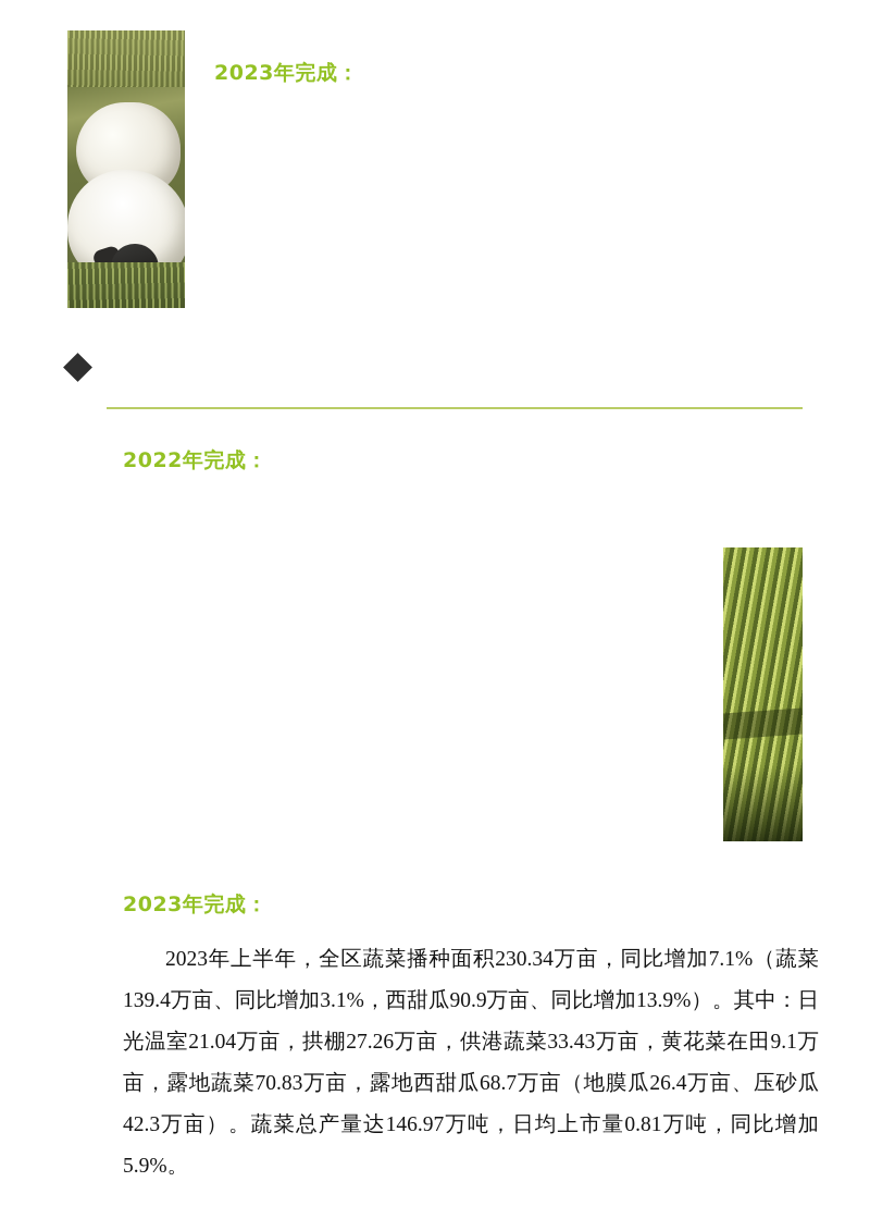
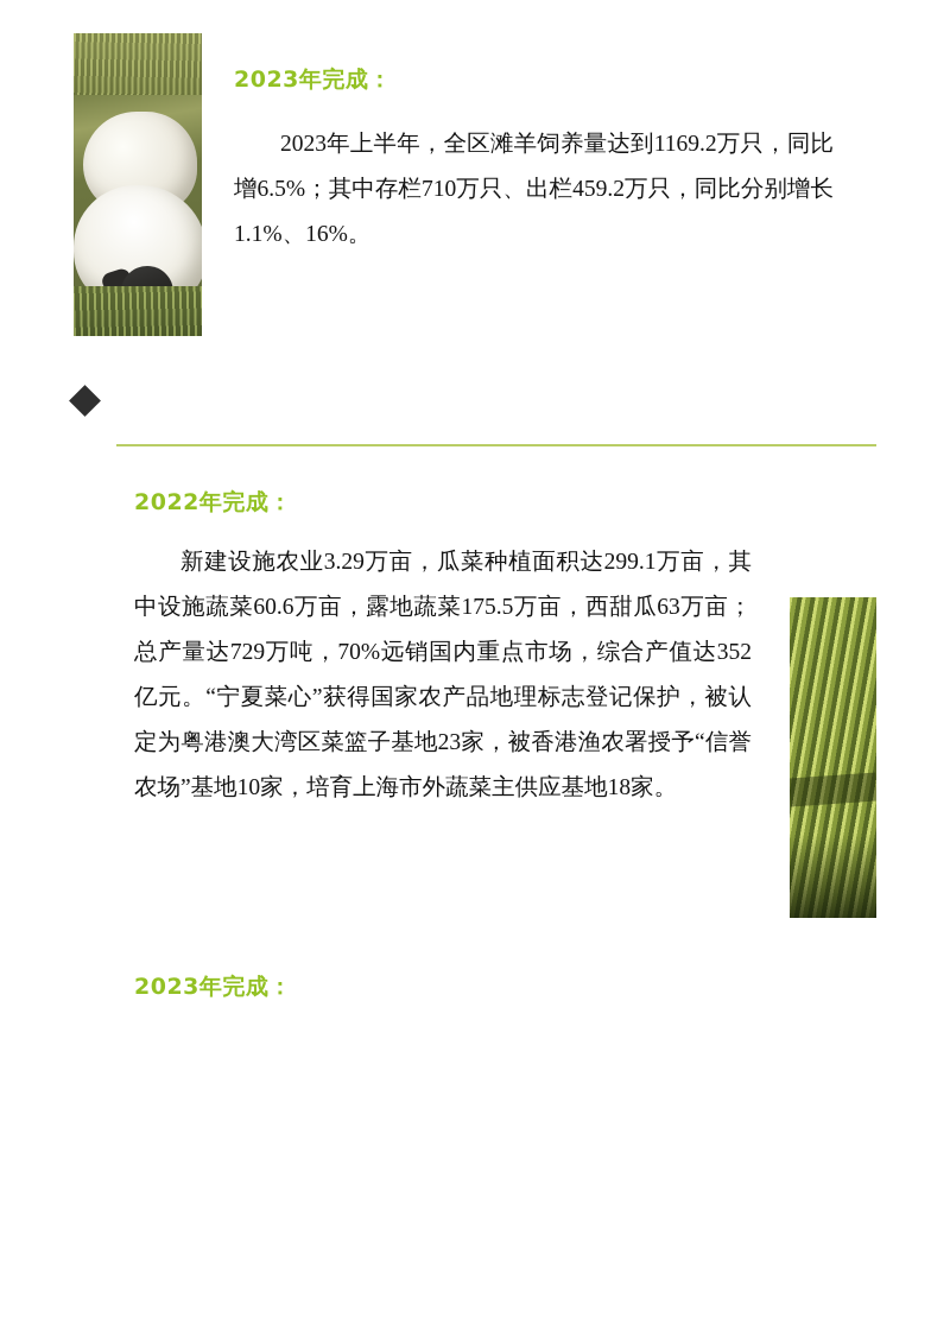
  2023年完成：
+ 2023年上半年，全区滩羊饲养量达到1169.2万只，同比增6.5%；其中存栏710万只、出栏459.2万只，同比分别增长1.1%、16%。
  2022年完成：
+ 新建设施农业3.29万亩，瓜菜种植面积达299.1万亩，其中设施蔬菜60.6万亩，露地蔬菜175.5万亩，西甜瓜63万亩；总产量达729万吨，70%远销国内重点市场，综合产值达352亿元。“宁夏菜心”获得国家农产品地理标志登记保护，被认定为粤港澳大湾区菜篮子基地23家，被香港渔农署授予“信誉农场”基地10家，培育上海市外蔬菜主供应基地18家。
  2023年完成：
- 2023年上半年，全区蔬菜播种面积230.34万亩，同比增加7.1%（蔬菜139.4万亩、同比增加3.1%，西甜瓜90.9万亩、同比增加13.9%）。其中：日光温室21.04万亩，拱棚27.26万亩，供港蔬菜33.43万亩，黄花菜在田9.1万亩，露地蔬菜70.83万亩，露地西甜瓜68.7万亩（地膜瓜26.4万亩、压砂瓜42.3万亩）。蔬菜总产量达146.97万吨，日均上市量0.81万吨，同比增加5.9%。
